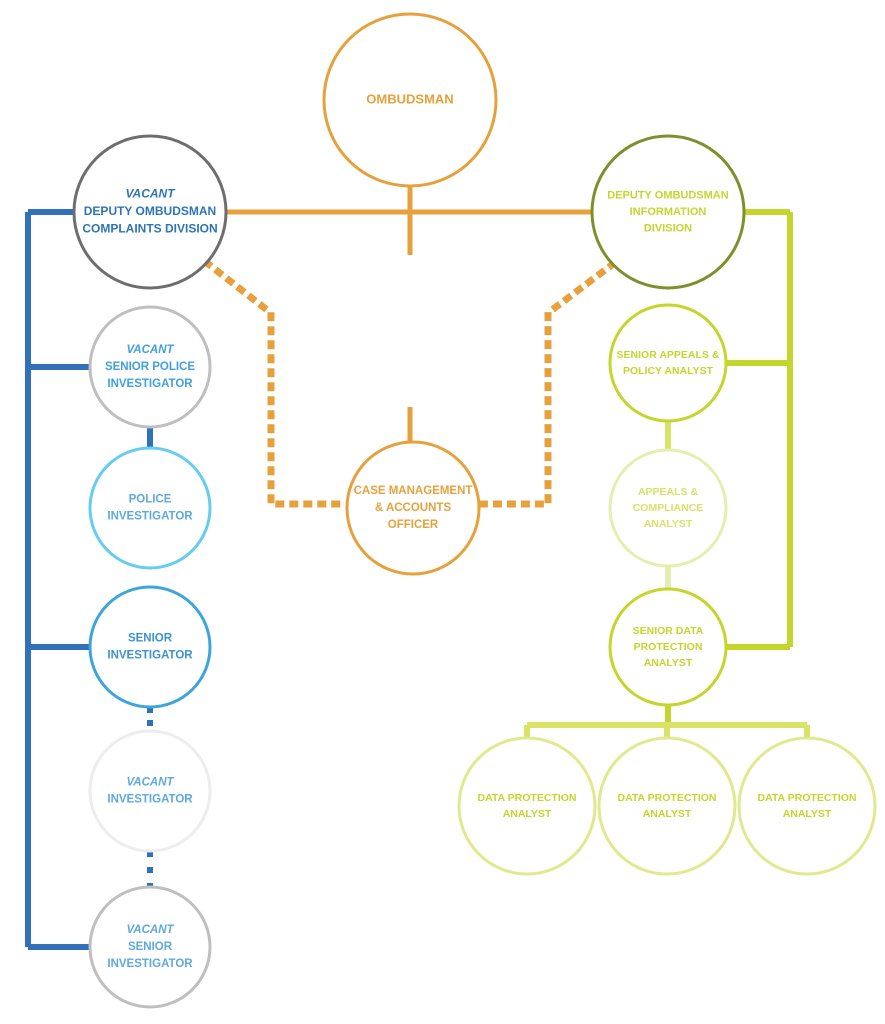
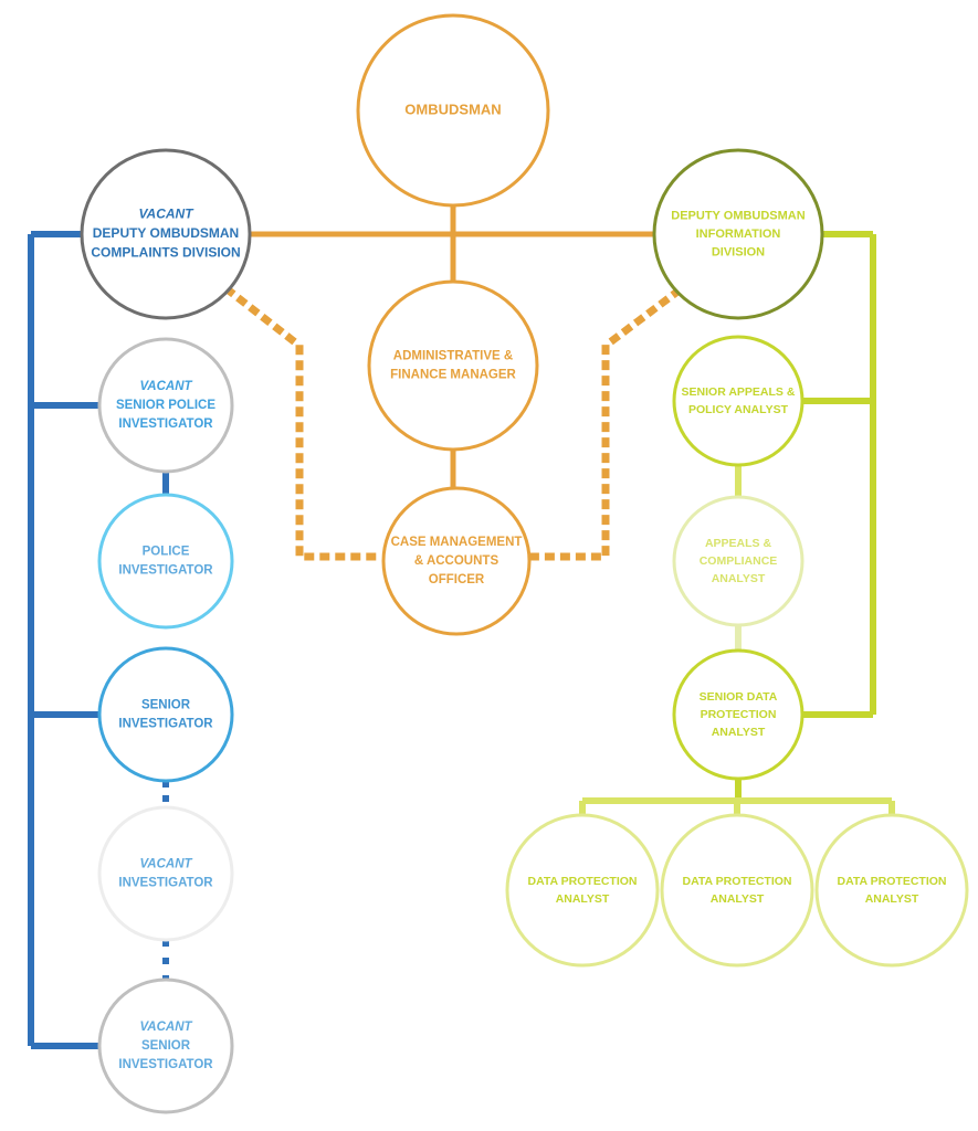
  OMBUDSMAN
  VACANT
  DEPUTY OMBUDSMAN
  COMPLAINTS DIVISION
  DEPUTY OMBUDSMAN
  INFORMATION
  DIVISION
+ ADMINISTRATIVE &
+ FINANCE MANAGER
  CASE MANAGEMENT
  & ACCOUNTS
  OFFICER
  VACANT
  SENIOR POLICE
  INVESTIGATOR
  POLICE
  INVESTIGATOR
  SENIOR
  INVESTIGATOR
  VACANT
  INVESTIGATOR
  VACANT
  SENIOR
  INVESTIGATOR
  SENIOR APPEALS &
  POLICY ANALYST
  APPEALS &
  COMPLIANCE
  ANALYST
  SENIOR DATA
  PROTECTION
  ANALYST
  DATA PROTECTION
  ANALYST
  DATA PROTECTION
  ANALYST
  DATA PROTECTION
  ANALYST
